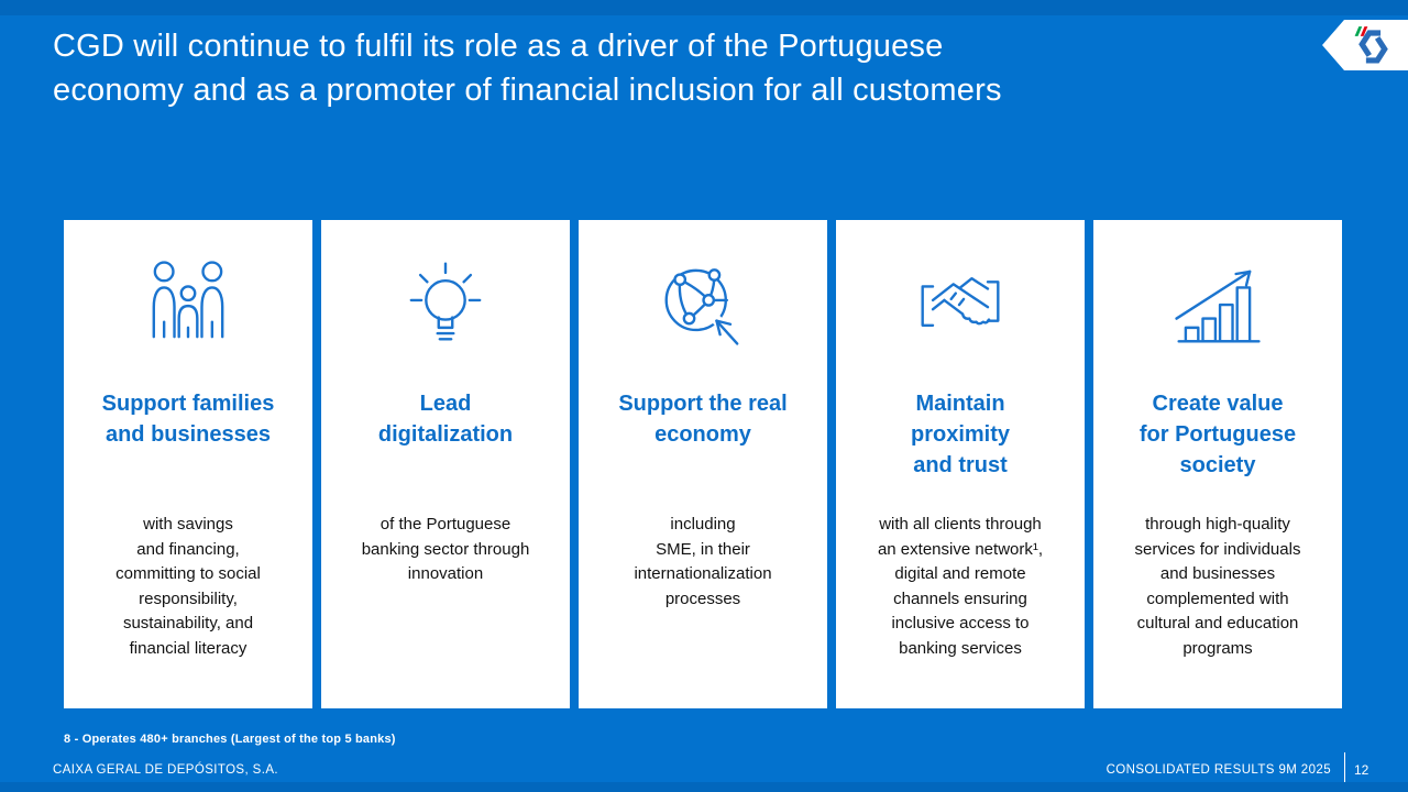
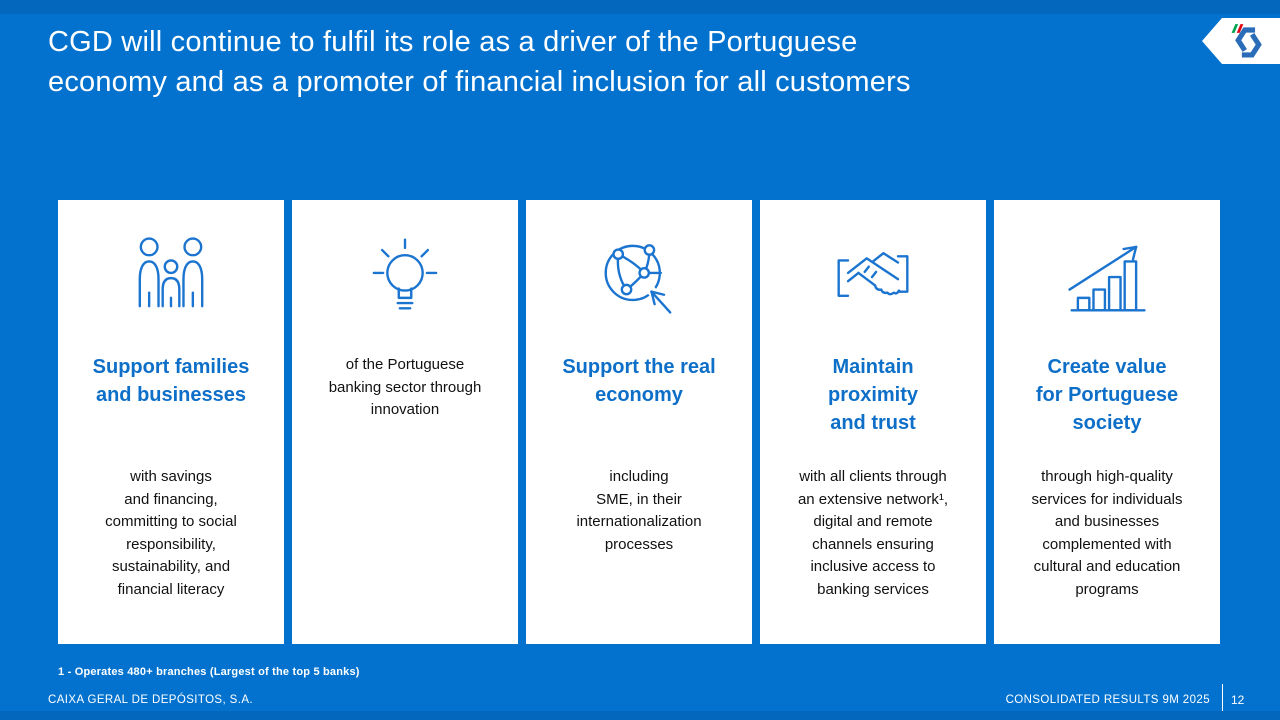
  CGD will continue to fulfil its role as a driver of the Portuguese
  economy and as a promoter of financial inclusion for all customers
  Support families
  and businesses
  with savings
  and financing,
  committing to social
  responsibility,
  sustainability, and
  financial literacy
- Lead
- digitalization
  of the Portuguese
  banking sector through
  innovation
  Support the real
  economy
  including
  SME, in their
  internationalization
  processes
  Maintain
  proximity
  and trust
  with all clients through
  an extensive network¹,
  digital and remote
  channels ensuring
  inclusive access to
  banking services
  Create value
  for Portuguese
  society
  through high-quality
  services for individuals
  and businesses
  complemented with
  cultural and education
  programs
- 8 - Operates 480+ branches (Largest of the top 5 banks)
+ 1 - Operates 480+ branches (Largest of the top 5 banks)
  CAIXA GERAL DE DEPÓSITOS, S.A.
  CONSOLIDATED RESULTS 9M 2025
  12
